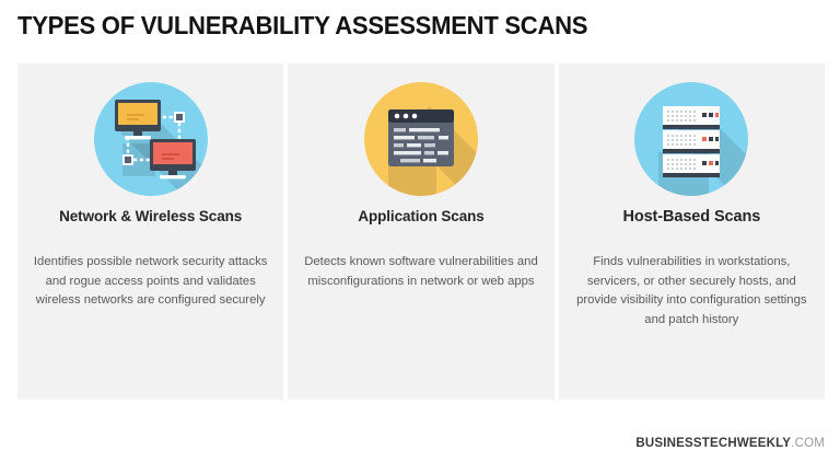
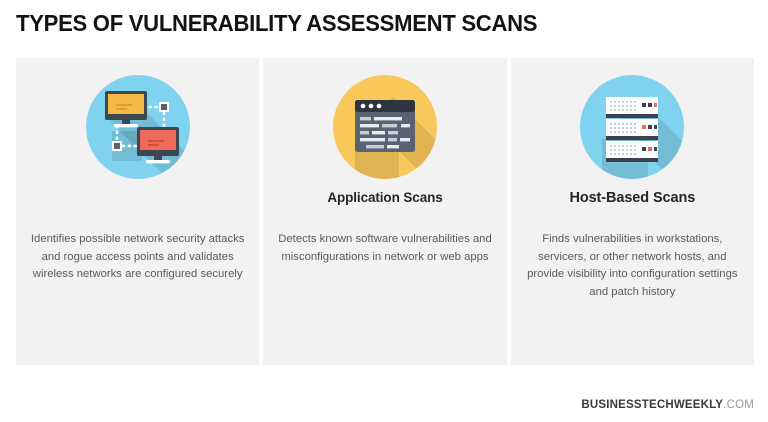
  TYPES OF VULNERABILITY ASSESSMENT SCANS
- Network & Wireless Scans
  Identifies possible network security attacks and rogue access points and validates wireless networks are configured securely
  Application Scans
  Detects known software vulnerabilities and misconfigurations in network or web apps
  Host-Based Scans
- Finds vulnerabilities in workstations, servicers, or other securely hosts, and provide visibility into configuration settings and patch history
+ Finds vulnerabilities in workstations, servicers, or other network hosts, and provide visibility into configuration settings and patch history
  BUSINESSTECHWEEKLY.COM
